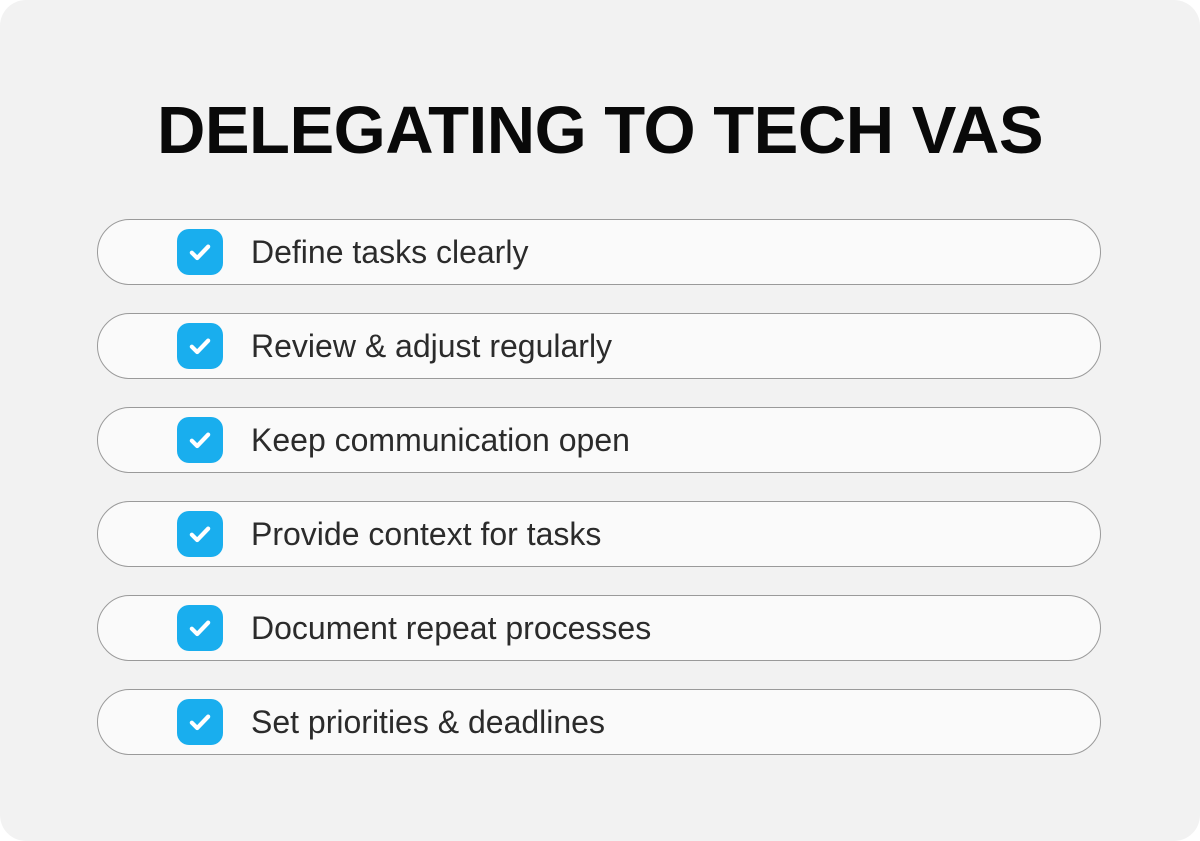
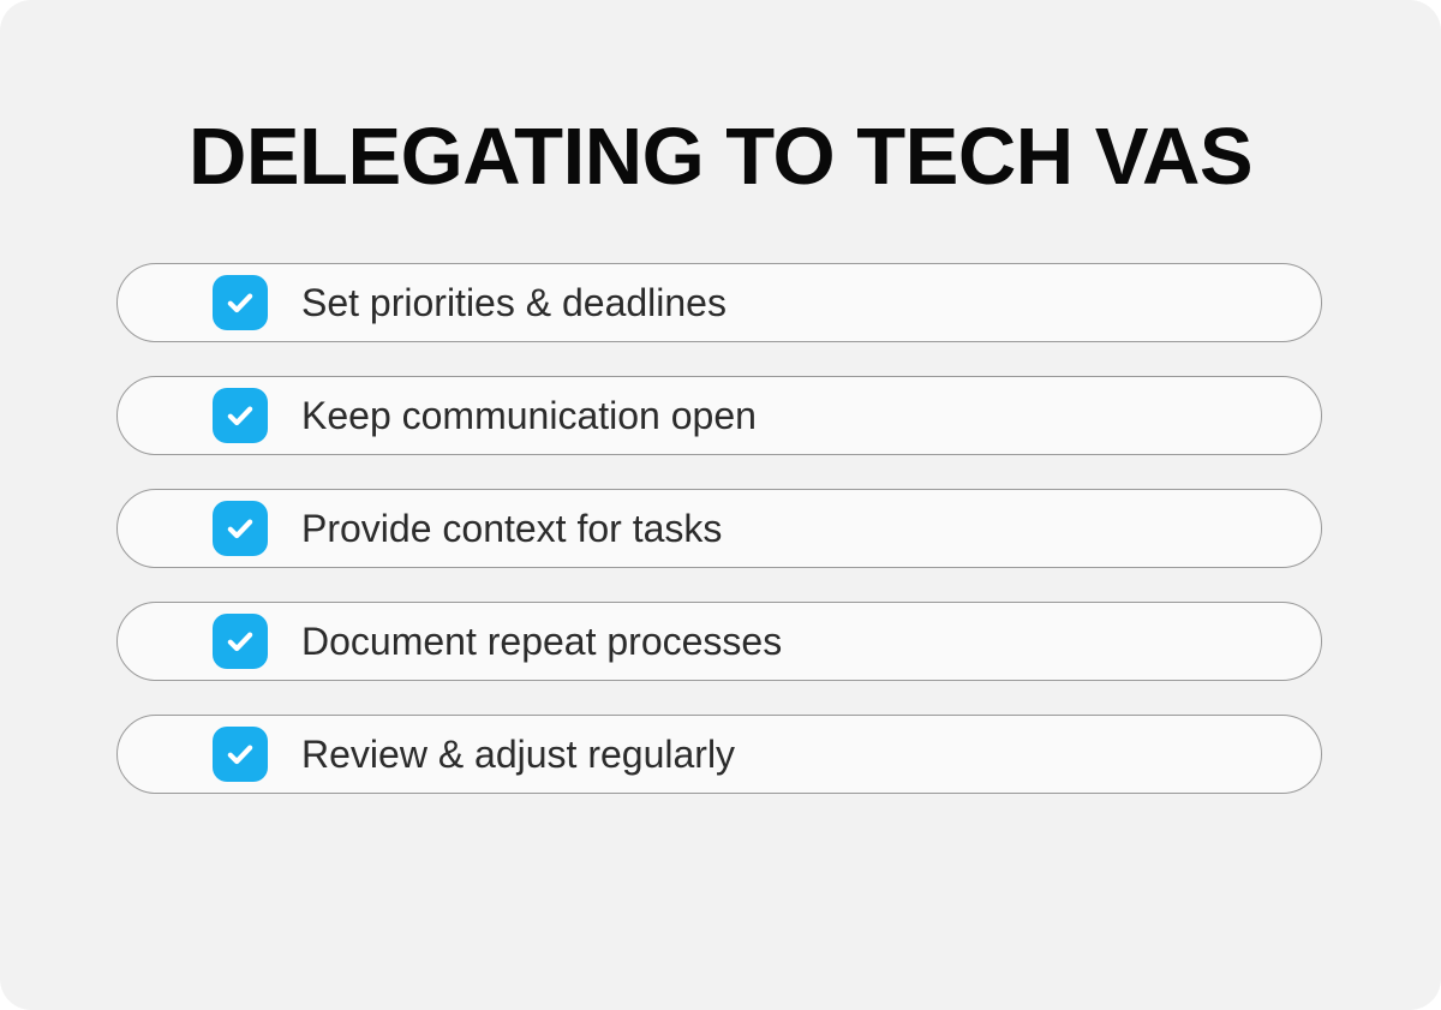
  DELEGATING TO TECH VAS
- Define tasks clearly
- Review & adjust regularly
+ Set priorities & deadlines
  Keep communication open
  Provide context for tasks
  Document repeat processes
- Set priorities & deadlines
+ Review & adjust regularly
